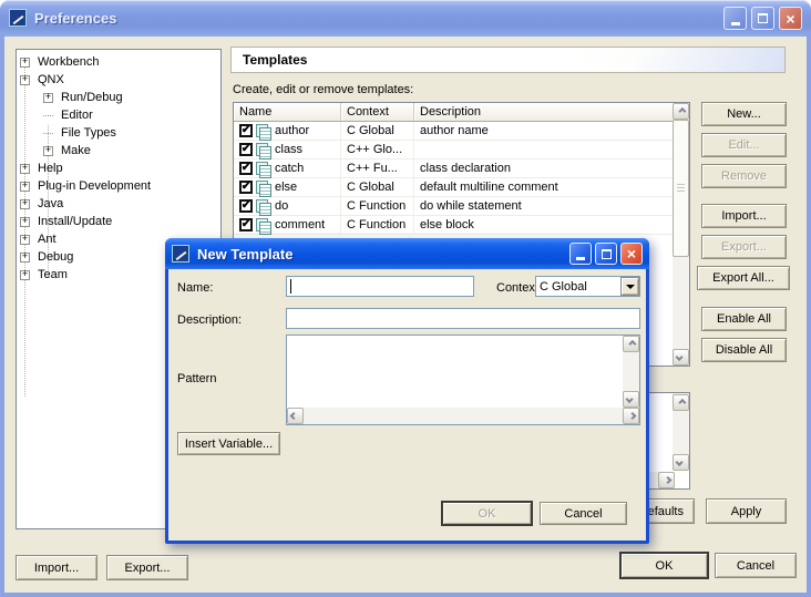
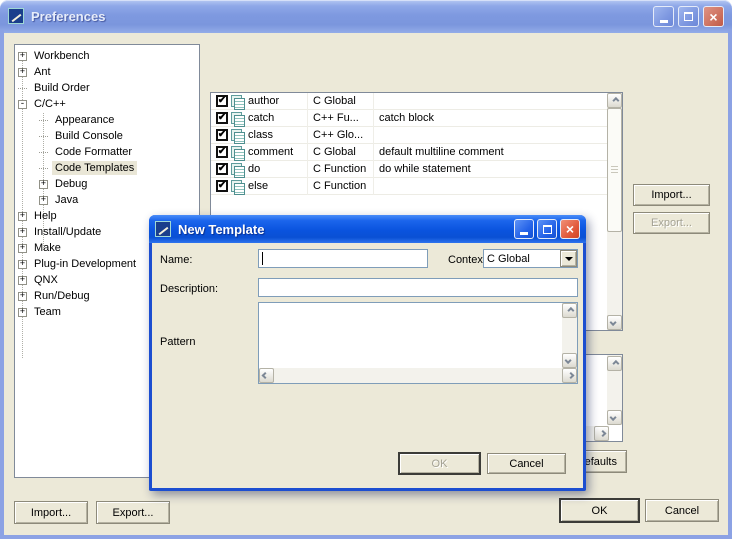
  Preferences
  ×
  +
  Workbench
  +
- QNX
+ Ant
+ Build Order
+ -
+ C/C++
+ Appearance
+ Build Console
+ Code Formatter
+ Code Templates
  +
- Run/Debug
+ Debug
- Editor
- File Types
  +
- Make
+ Java
  +
  Help
  +
- Plug-in Development
+ Install/Update
  +
- Java
+ Make
  +
- Install/Update
+ Plug-in Development
  +
- Ant
+ QNX
  +
- Debug
+ Run/Debug
  +
  Team
- Templates
- Create, edit or remove templates:
- Name
- Context
- Description
  ✔
  author
  C Global
- author name
  ✔
- class
+ catch
- C++ Glo...
+ C++ Fu...
+ catch block
  ✔
- catch
+ class
- C++ Fu...
+ C++ Glo...
- class declaration
  ✔
- else
+ comment
  C Global
  default multiline comment
  ✔
  do
  C Function
  do while statement
  ✔
- comment
+ else
  C Function
- else block
- New...
- Edit...
- Remove
  Import...
  Export...
- Export All...
- Enable All
- Disable All
- Apply
  Import...
  Export...
  OK
  Cancel
  New Template
  ×
  Name:
  Contex
  C Global
  Description:
  Pattern
- Insert Variable...
  OK
  Cancel
